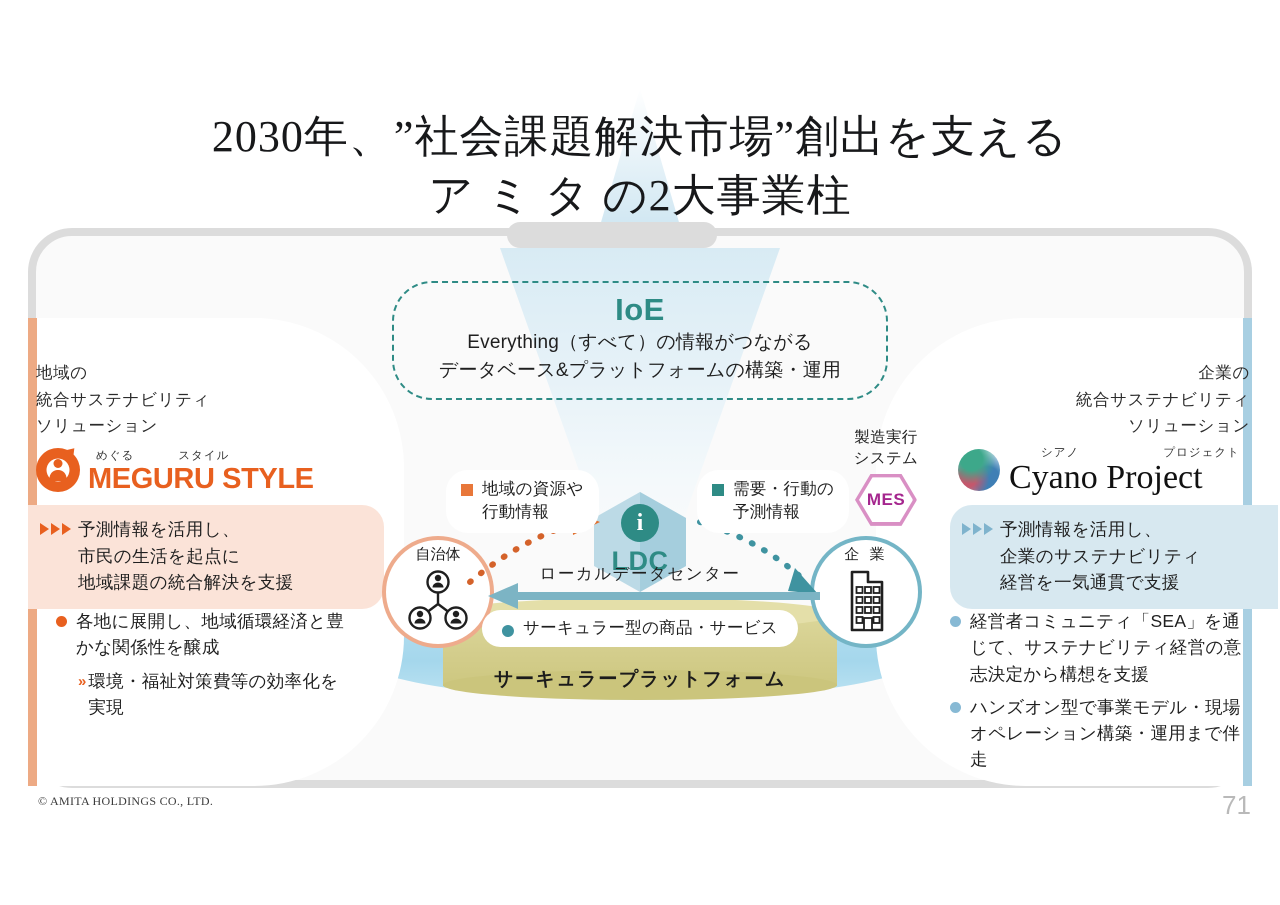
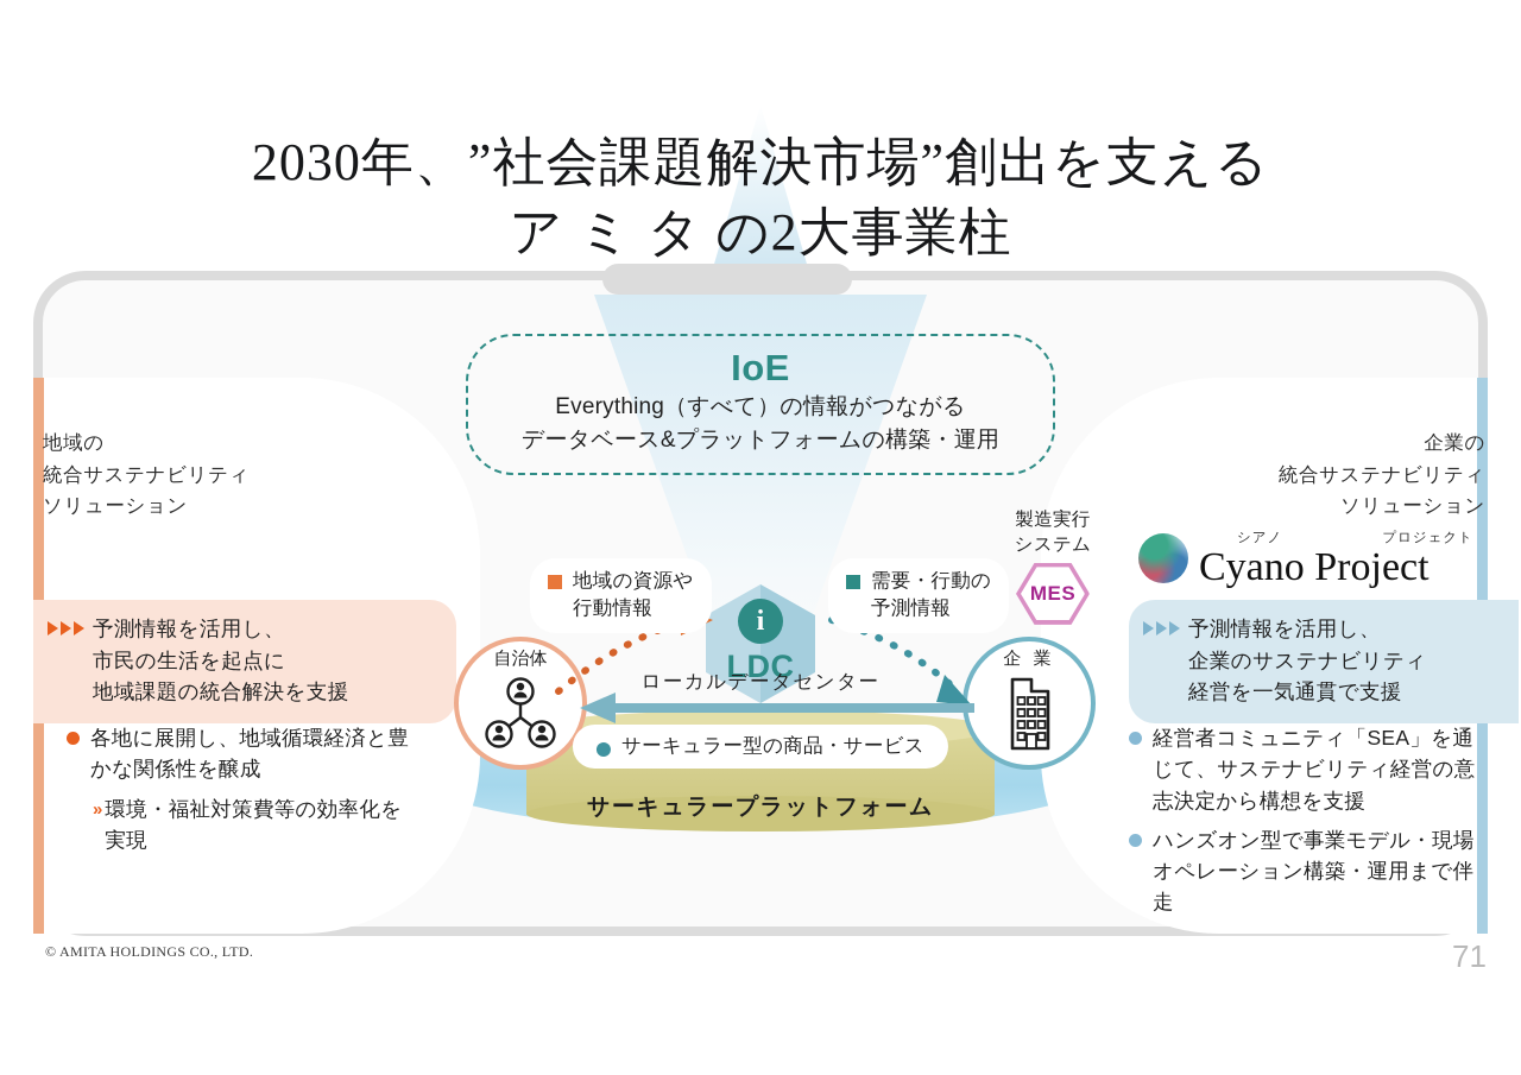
  2030年、”社会課題解決市場”創出を支える
  ア ミ タ の2大事業柱
  IoE
  Everything（すべて）の情報がつながる
  データベース&プラットフォームの構築・運用
  サーキュラープラットフォーム
  自治体
  企 業
  i
  LDC
  ローカルデータセンター
  製造実行
  システム
  MES
  地域の資源や
  行動情報
  需要・行動の
  予測情報
  サーキュラー型の商品・サービス
  地域の
  統合サステナビリティ
  ソリューション
- めぐる
- スタイル
- MEGURU STYLE
  予測情報を活用し、
  市民の生活を起点に
  地域課題の統合解決を支援
  各地に展開し、地域循環経済と豊かな関係性を醸成
  »
  環境・福祉対策費等の効率化を実現
  企業の
  統合サステナビリティ
  ソリューション
  シアノ
  プロジェクト
  Cyano Project
  予測情報を活用し、
  企業のサステナビリティ
  経営を一気通貫で支援
  経営者コミュニティ「SEA」を通じて、サステナビリティ経営の意志決定から構想を支援
  ハンズオン型で事業モデル・現場オペレーション構築・運用まで伴走
  © AMITA HOLDINGS CO., LTD.
  71
